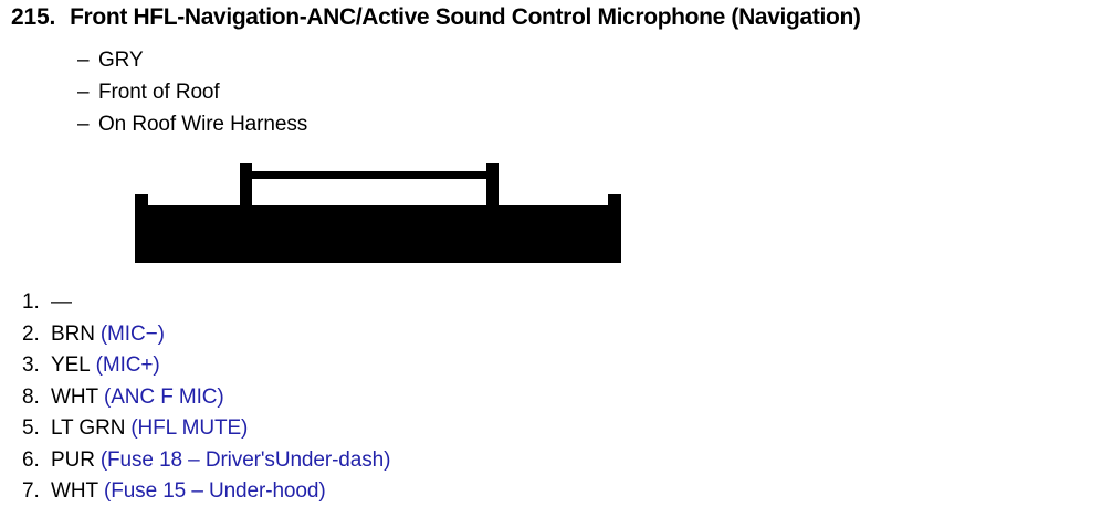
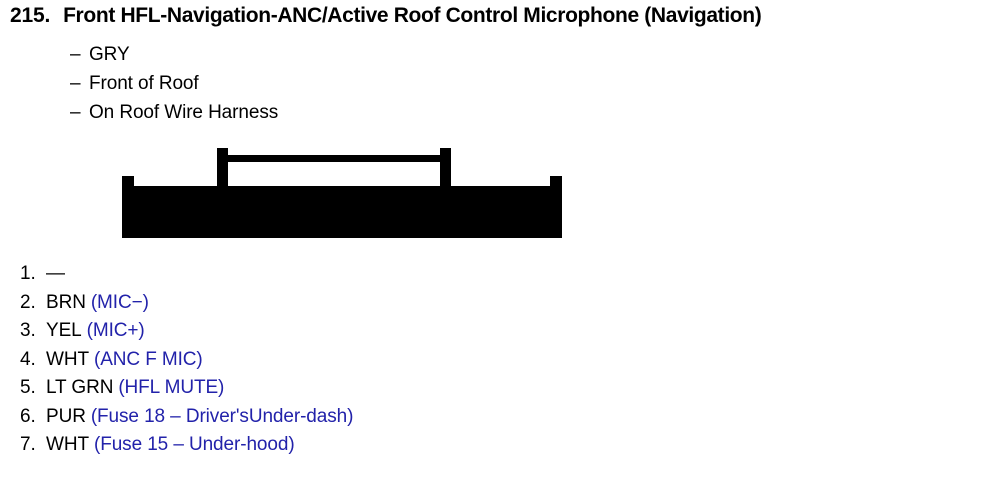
  215.
- Front HFL-Navigation-ANC/Active Sound Control Microphone (Navigation)
+ Front HFL-Navigation-ANC/Active Roof Control Microphone (Navigation)
  – GRY
  – Front of Roof
  – On Roof Wire Harness
  1. —
  2. BRN (MIC−)
  3. YEL (MIC+)
- 8. WHT (ANC F MIC)
+ 4. WHT (ANC F MIC)
  5. LT GRN (HFL MUTE)
  6. PUR (Fuse 18 – Driver'sUnder-dash)
  7. WHT (Fuse 15 – Under-hood)
